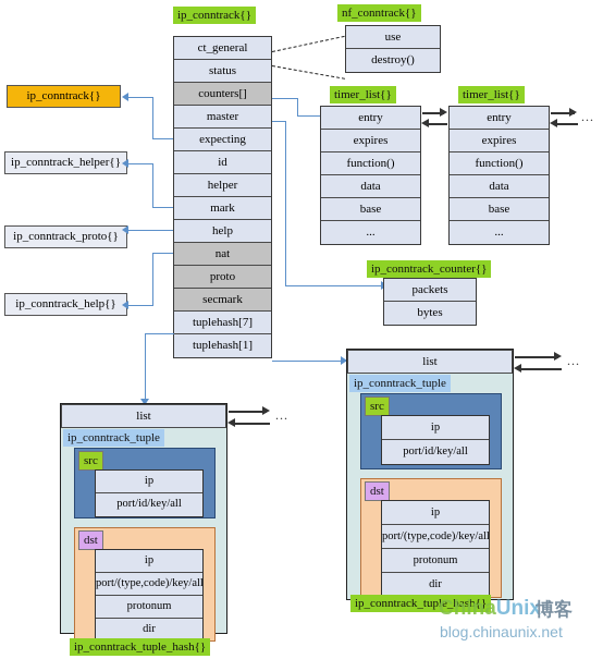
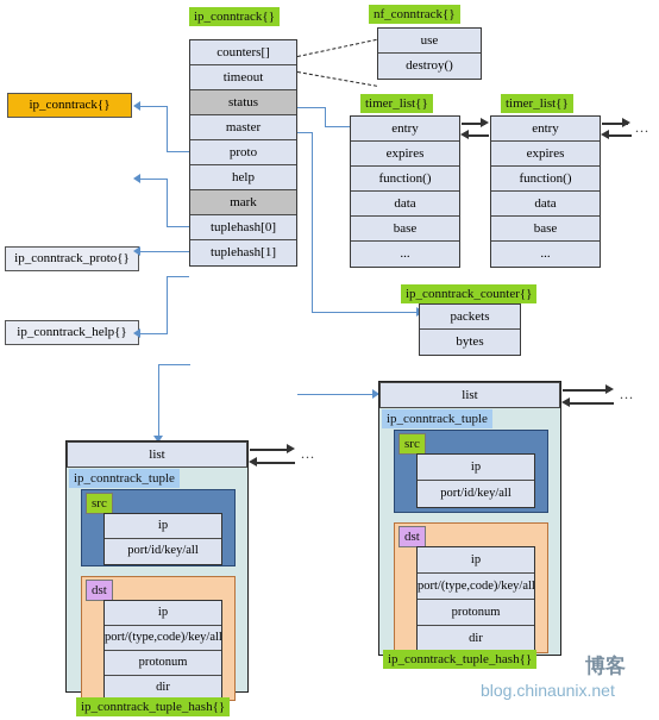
  ip_conntrack{}
  nf_conntrack{}
- ct_general
- status
+ counters[]
+ timeout
- counters[]
+ status
  master
- expecting
- id
- helper
- mark
+ proto
  help
- nat
- proto
+ mark
- secmark
- tuplehash[7]
+ tuplehash[0]
  tuplehash[1]
  use
  destroy()
  ip_conntrack{}
- ip_conntrack_helper{}
  ip_conntrack_proto{}
  ip_conntrack_help{}
  timer_list{}
  entry
  expires
  function()
  data
  base
  ...
  timer_list{}
  entry
  expires
  function()
  data
  base
  ...
  ...
  ip_conntrack_counter{}
  packets
  bytes
  list
  ip_conntrack_tuple
  src
  ip
  port/id/key/all
  dst
  ip
  port/(type,code)/key/all
  protonum
  dir
  ip_conntrack_tuple_hash{}
  ...
  list
  ip_conntrack_tuple
  src
  ip
  port/id/key/all
  dst
  ip
  port/(type,code)/key/all
  protonum
  dir
  ip_conntrack_tuple_hash{}
  ...
- ChinaUnix
  博客
  blog.chinaunix.net
